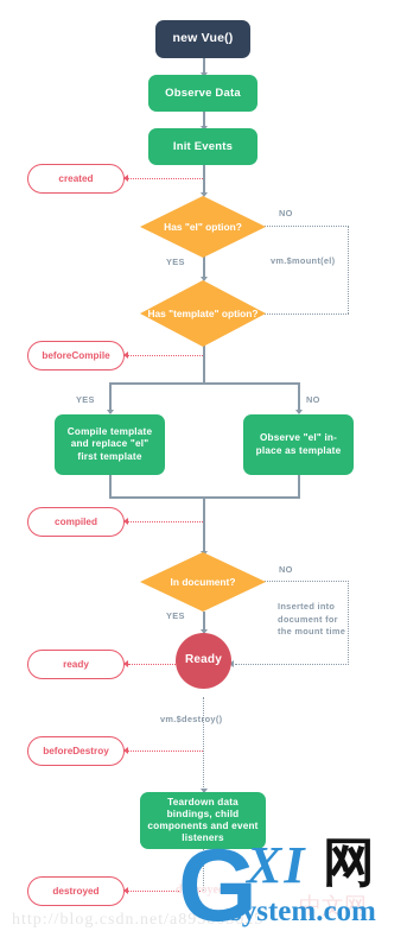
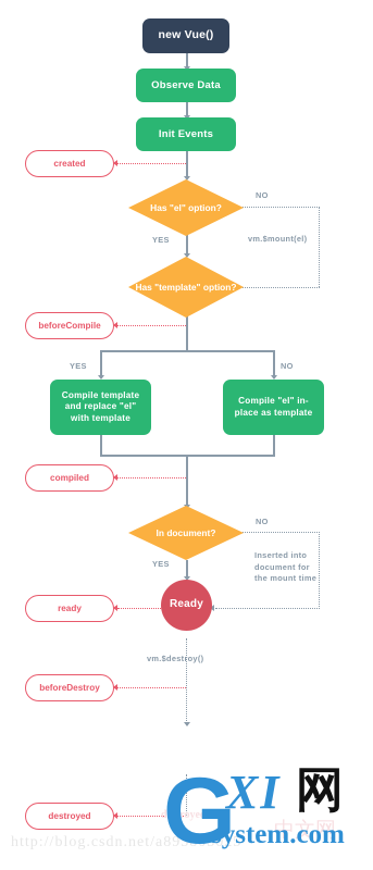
  new Vue()
  Observe Data
  Init Events
  Has "el" option?
  Has "template" option?
- Compile template and replace "el" first template
+ Compile template and replace "el" with template
- Observe "el" in-place as template
+ Compile "el" in-place as template
  In document?
  Ready
- Teardown data bindings, child components and event listeners
  created
  beforeCompile
  compiled
  ready
  beforeDestroy
  destroyed
  NO
  YES
  vm.$mount(el)
  YES
  NO
  NO
  YES
  Inserted into document for the mount time
  vm.$destroy()
  http://blog.csdn.net/a895805025
  destroyed
  中文网
  G
  XI
  网
  system.com
